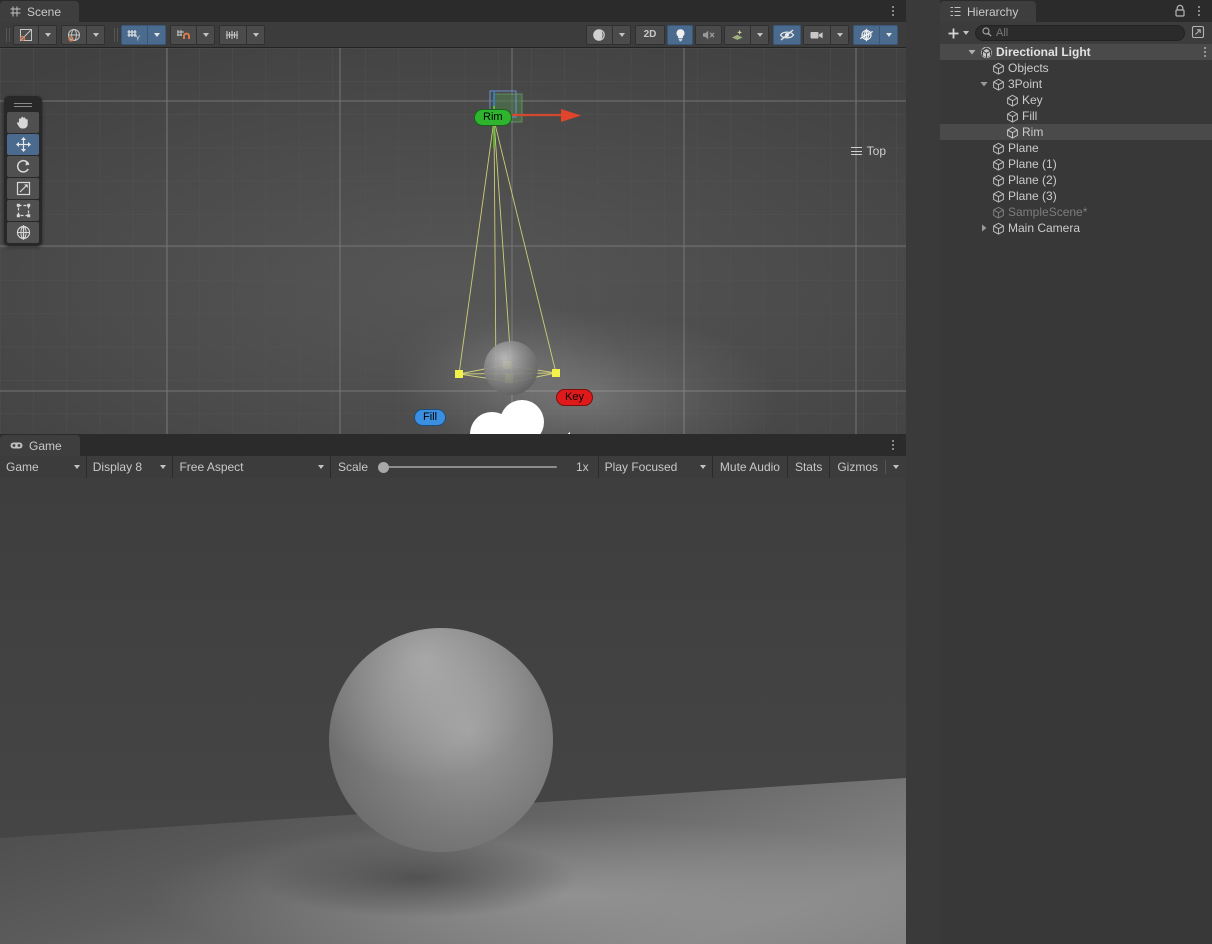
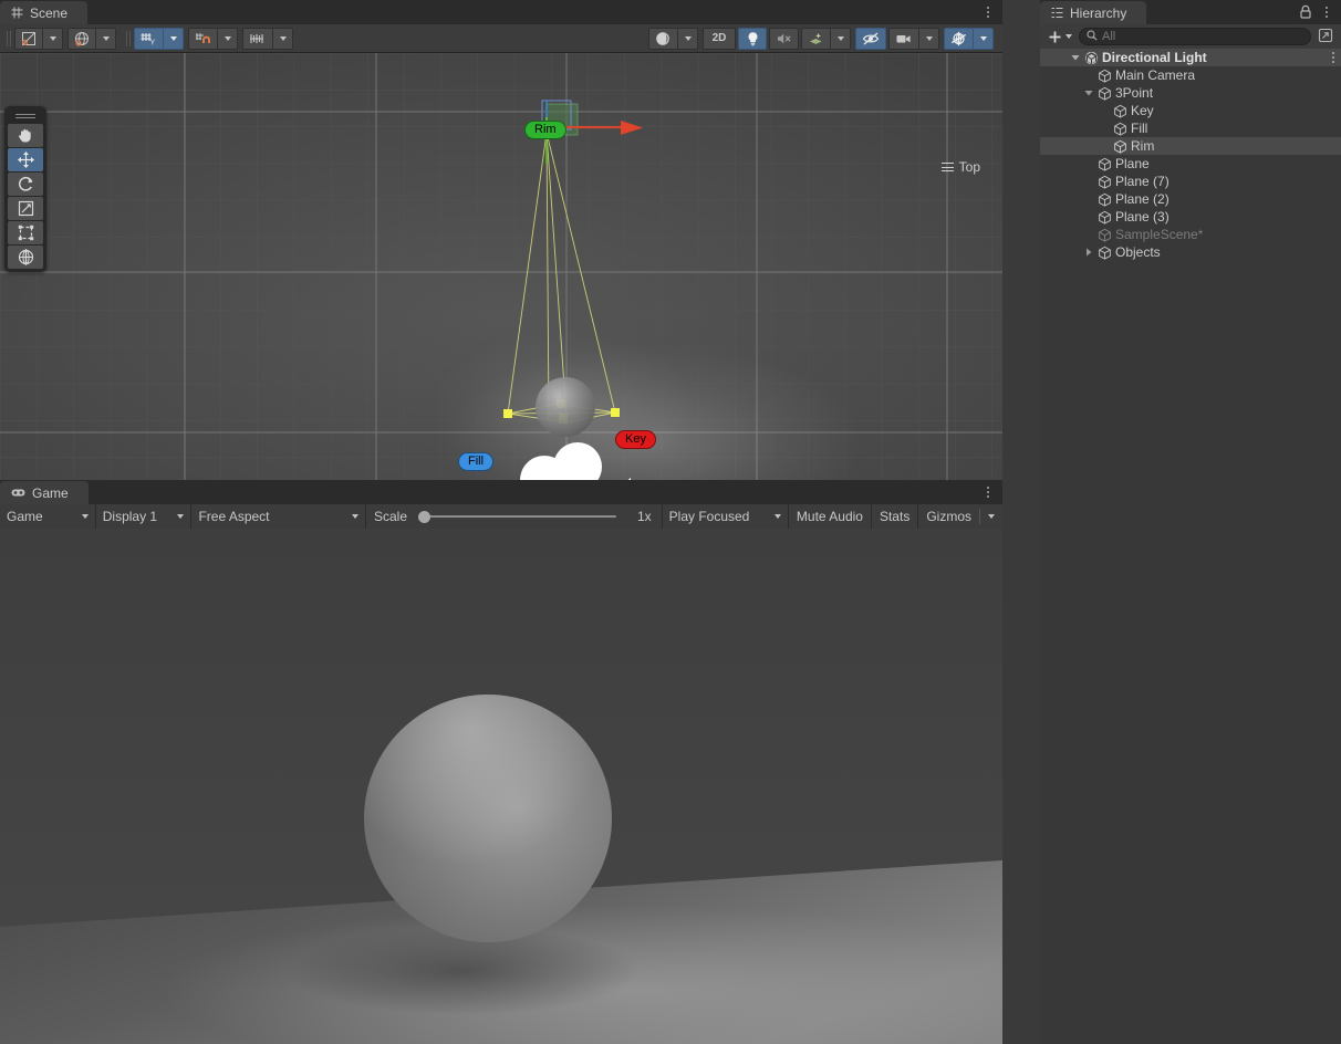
  Scene
  2D
  Rim
  Key
  Fill
  Top
  Game
  Game
- Display 8
+ Display 1
  Free Aspect
  Scale
  1x
  Play Focused
  Mute Audio
  Stats
  Gizmos
  Hierarchy
  All
  Directional Light
- Objects
+ Main Camera
  3Point
  Key
  Fill
  Rim
  Plane
- Plane (1)
+ Plane (7)
  Plane (2)
  Plane (3)
  SampleScene*
- Main Camera
+ Objects
